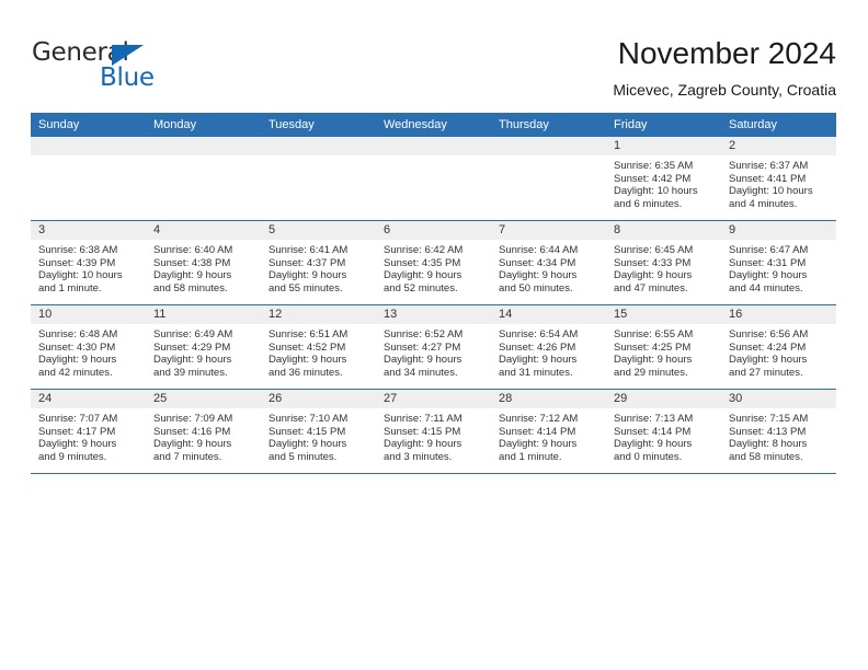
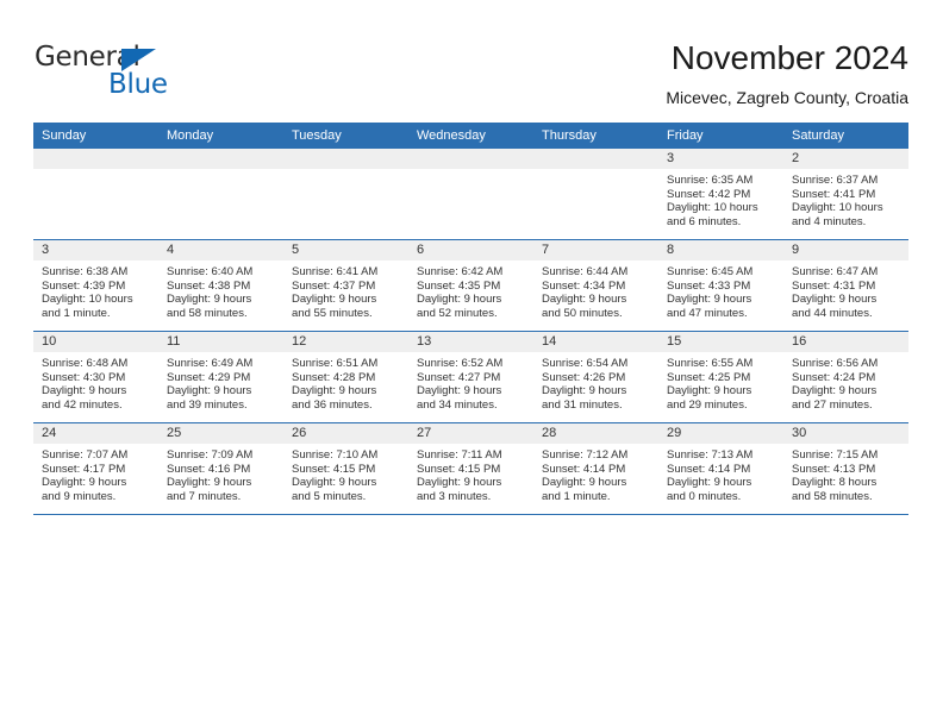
  General
  Blue
  November 2024
  Micevec, Zagreb County, Croatia
  Sunday	Monday	Tuesday	Wednesday	Thursday	Friday	Saturday
- 					1Sunrise: 6:35 AMSunset: 4:42 PMDaylight: 10 hoursand 6 minutes.	2Sunrise: 6:37 AMSunset: 4:41 PMDaylight: 10 hoursand 4 minutes.
+ 					3Sunrise: 6:35 AMSunset: 4:42 PMDaylight: 10 hoursand 6 minutes.	2Sunrise: 6:37 AMSunset: 4:41 PMDaylight: 10 hoursand 4 minutes.
  3Sunrise: 6:38 AMSunset: 4:39 PMDaylight: 10 hoursand 1 minute.	4Sunrise: 6:40 AMSunset: 4:38 PMDaylight: 9 hoursand 58 minutes.	5Sunrise: 6:41 AMSunset: 4:37 PMDaylight: 9 hoursand 55 minutes.	6Sunrise: 6:42 AMSunset: 4:35 PMDaylight: 9 hoursand 52 minutes.	7Sunrise: 6:44 AMSunset: 4:34 PMDaylight: 9 hoursand 50 minutes.	8Sunrise: 6:45 AMSunset: 4:33 PMDaylight: 9 hoursand 47 minutes.	9Sunrise: 6:47 AMSunset: 4:31 PMDaylight: 9 hoursand 44 minutes.
- 10Sunrise: 6:48 AMSunset: 4:30 PMDaylight: 9 hoursand 42 minutes.	11Sunrise: 6:49 AMSunset: 4:29 PMDaylight: 9 hoursand 39 minutes.	12Sunrise: 6:51 AMSunset: 4:52 PMDaylight: 9 hoursand 36 minutes.	13Sunrise: 6:52 AMSunset: 4:27 PMDaylight: 9 hoursand 34 minutes.	14Sunrise: 6:54 AMSunset: 4:26 PMDaylight: 9 hoursand 31 minutes.	15Sunrise: 6:55 AMSunset: 4:25 PMDaylight: 9 hoursand 29 minutes.	16Sunrise: 6:56 AMSunset: 4:24 PMDaylight: 9 hoursand 27 minutes.
+ 10Sunrise: 6:48 AMSunset: 4:30 PMDaylight: 9 hoursand 42 minutes.	11Sunrise: 6:49 AMSunset: 4:29 PMDaylight: 9 hoursand 39 minutes.	12Sunrise: 6:51 AMSunset: 4:28 PMDaylight: 9 hoursand 36 minutes.	13Sunrise: 6:52 AMSunset: 4:27 PMDaylight: 9 hoursand 34 minutes.	14Sunrise: 6:54 AMSunset: 4:26 PMDaylight: 9 hoursand 31 minutes.	15Sunrise: 6:55 AMSunset: 4:25 PMDaylight: 9 hoursand 29 minutes.	16Sunrise: 6:56 AMSunset: 4:24 PMDaylight: 9 hoursand 27 minutes.
  24Sunrise: 7:07 AMSunset: 4:17 PMDaylight: 9 hoursand 9 minutes.	25Sunrise: 7:09 AMSunset: 4:16 PMDaylight: 9 hoursand 7 minutes.	26Sunrise: 7:10 AMSunset: 4:15 PMDaylight: 9 hoursand 5 minutes.	27Sunrise: 7:11 AMSunset: 4:15 PMDaylight: 9 hoursand 3 minutes.	28Sunrise: 7:12 AMSunset: 4:14 PMDaylight: 9 hoursand 1 minute.	29Sunrise: 7:13 AMSunset: 4:14 PMDaylight: 9 hoursand 0 minutes.	30Sunrise: 7:15 AMSunset: 4:13 PMDaylight: 8 hoursand 58 minutes.
